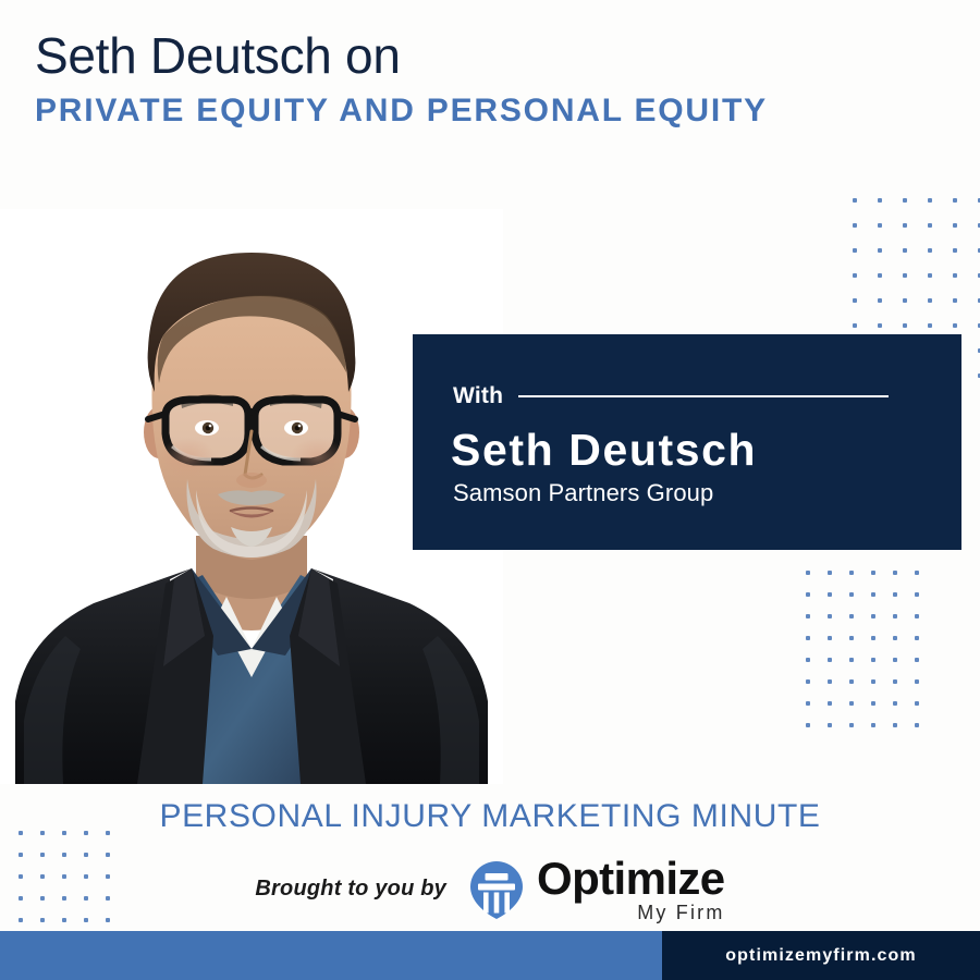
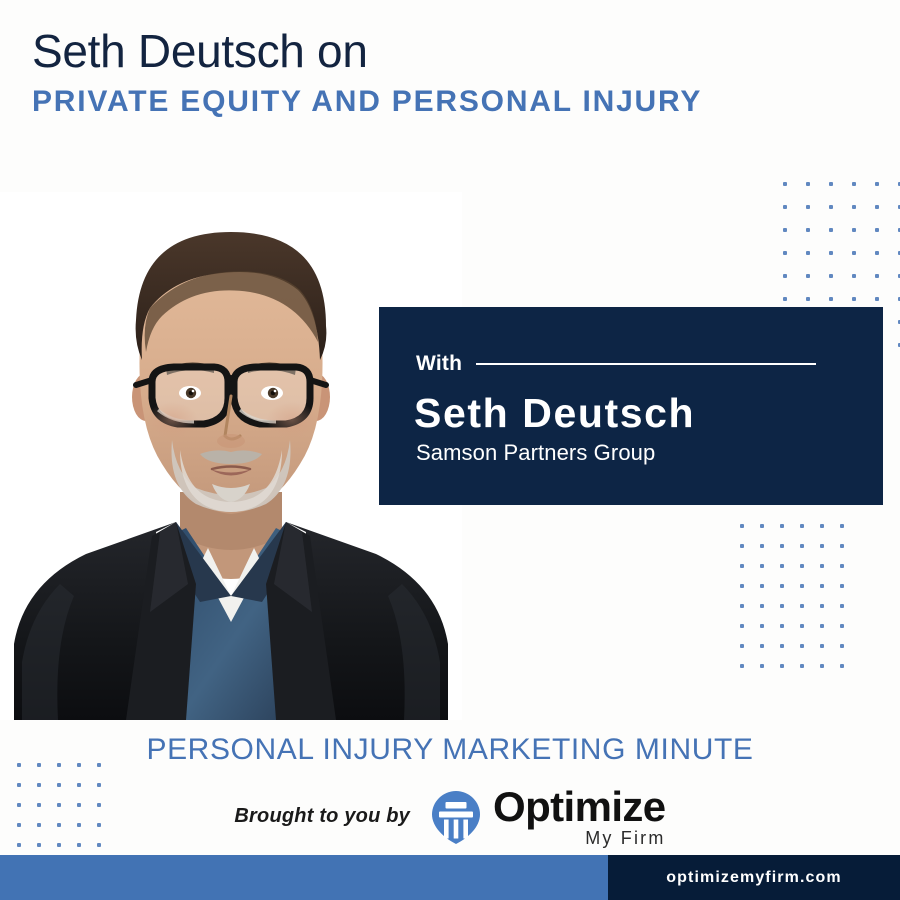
  Seth Deutsch on
- PRIVATE EQUITY AND PERSONAL EQUITY
+ PRIVATE EQUITY AND PERSONAL INJURY
  With
  Seth Deutsch
  Samson Partners Group
  PERSONAL INJURY MARKETING MINUTE
  Brought to you by
  Optimize
  My Firm
  optimizemyfirm.com
